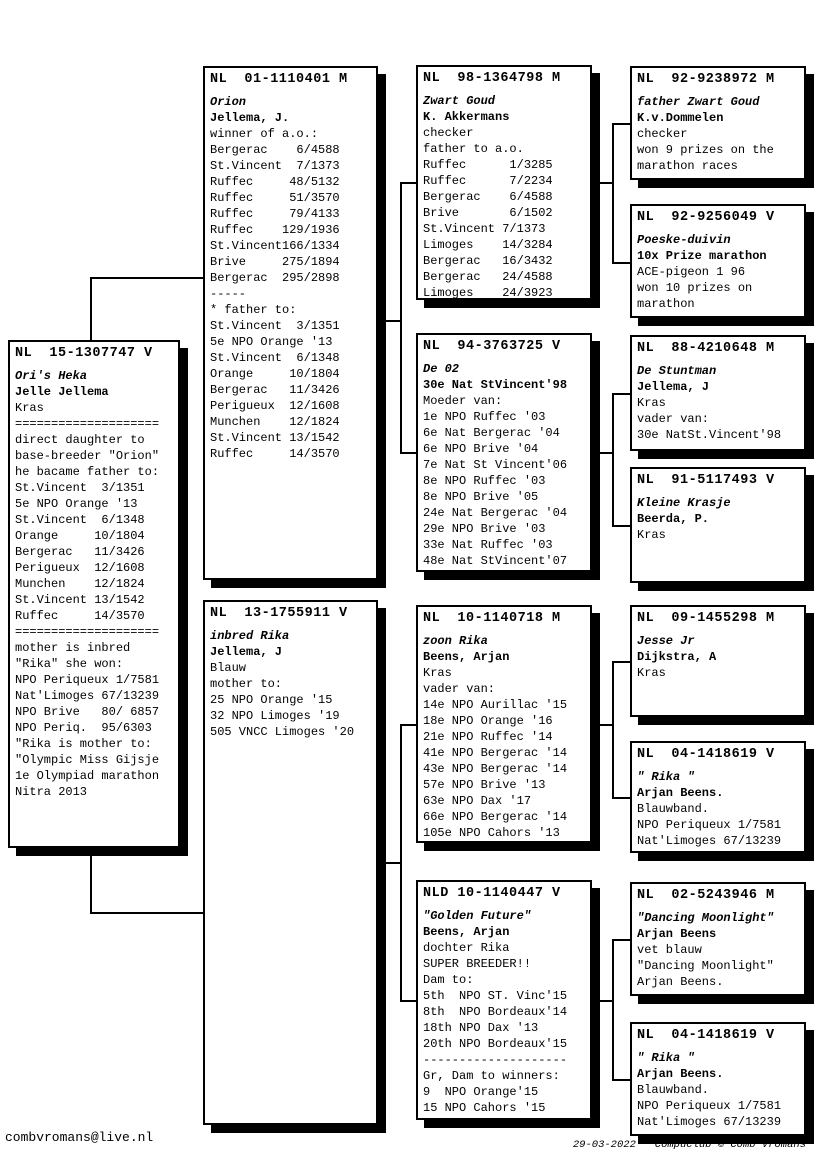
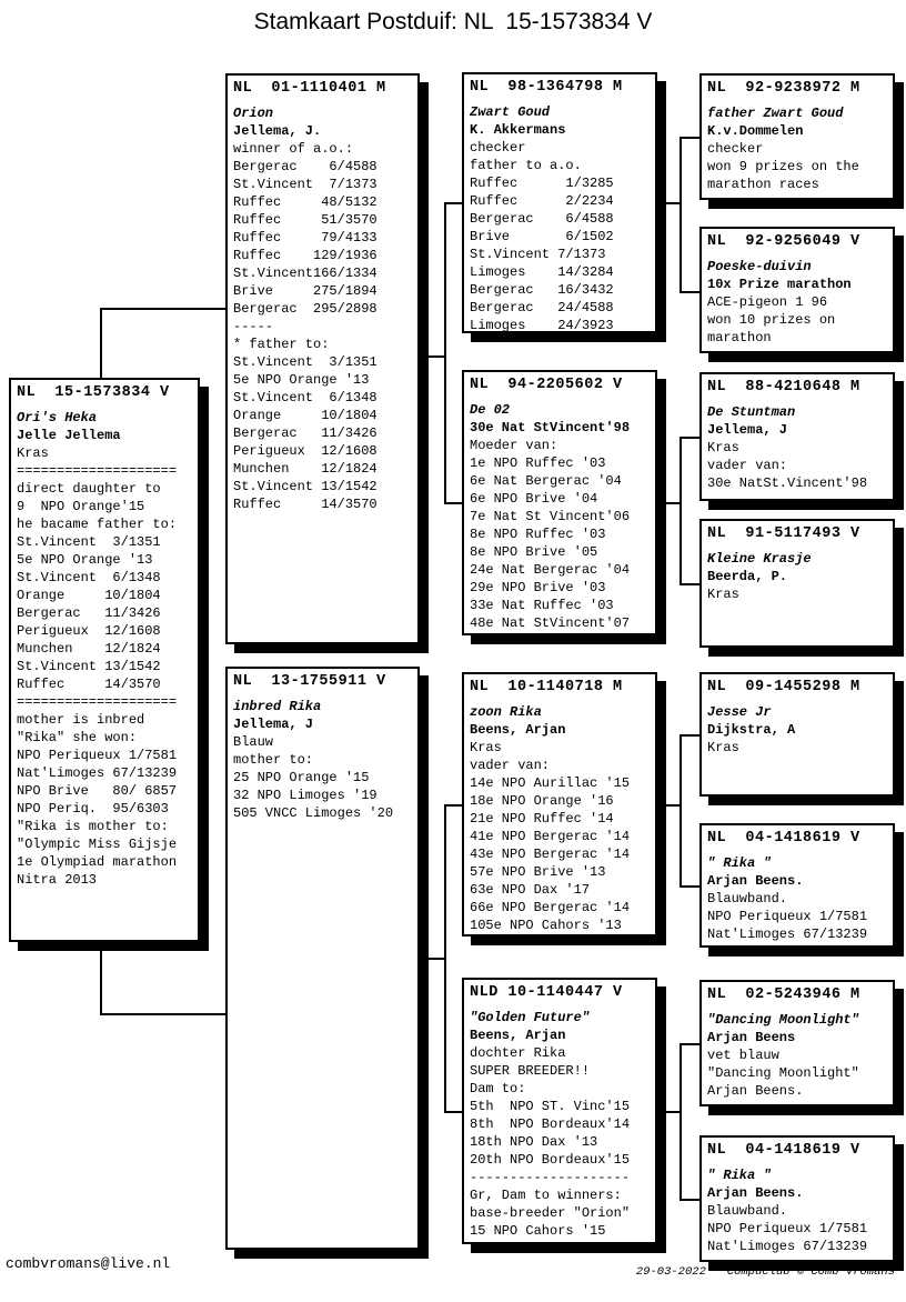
+ Stamkaart Postduif: NL 15-1573834 V
- NL 15-1307747 V
+ NL 15-1573834 V
  Ori's Heka
  Jelle Jellema
  Kras
  ====================
  direct daughter to
- base-breeder "Orion"
+ 9 NPO Orange'15
  he bacame father to:
  St.Vincent 3/1351
  5e NPO Orange '13
  St.Vincent 6/1348
  Orange 10/1804
  Bergerac 11/3426
  Perigueux 12/1608
  Munchen 12/1824
  St.Vincent 13/1542
  Ruffec 14/3570
  ====================
  mother is inbred
  "Rika" she won:
  NPO Periqueux 1/7581
  Nat'Limoges 67/13239
  NPO Brive 80/ 6857
  NPO Periq. 95/6303
  "Rika is mother to:
  "Olympic Miss Gijsje
  1e Olympiad marathon
  Nitra 2013
  NL 01-1110401 M
  Orion
  Jellema, J.
  winner of a.o.:
  Bergerac 6/4588
  St.Vincent 7/1373
  Ruffec 48/5132
  Ruffec 51/3570
  Ruffec 79/4133
  Ruffec 129/1936
  St.Vincent166/1334
  Brive 275/1894
  Bergerac 295/2898
  -----
  * father to:
  St.Vincent 3/1351
  5e NPO Orange '13
  St.Vincent 6/1348
  Orange 10/1804
  Bergerac 11/3426
  Perigueux 12/1608
  Munchen 12/1824
  St.Vincent 13/1542
  Ruffec 14/3570
  NL 13-1755911 V
  inbred Rika
  Jellema, J
  Blauw
  mother to:
  25 NPO Orange '15
  32 NPO Limoges '19
  505 VNCC Limoges '20
  NL 98-1364798 M
  Zwart Goud
  K. Akkermans
  checker
  father to a.o.
  Ruffec 1/3285
- Ruffec 7/2234
+ Ruffec 2/2234
  Bergerac 6/4588
  Brive 6/1502
  St.Vincent 7/1373
  Limoges 14/3284
  Bergerac 16/3432
  Bergerac 24/4588
  Limoges 24/3923
- NL 94-3763725 V
+ NL 94-2205602 V
  De 02
  30e Nat StVincent'98
  Moeder van:
  1e NPO Ruffec '03
  6e Nat Bergerac '04
  6e NPO Brive '04
  7e Nat St Vincent'06
  8e NPO Ruffec '03
  8e NPO Brive '05
  24e Nat Bergerac '04
  29e NPO Brive '03
  33e Nat Ruffec '03
  48e Nat StVincent'07
  NL 10-1140718 M
  zoon Rika
  Beens, Arjan
  Kras
  vader van:
  14e NPO Aurillac '15
  18e NPO Orange '16
  21e NPO Ruffec '14
  41e NPO Bergerac '14
  43e NPO Bergerac '14
  57e NPO Brive '13
  63e NPO Dax '17
  66e NPO Bergerac '14
  105e NPO Cahors '13
  NLD 10-1140447 V
  "Golden Future"
  Beens, Arjan
  dochter Rika
  SUPER BREEDER!!
  Dam to:
  5th NPO ST. Vinc'15
  8th NPO Bordeaux'14
  18th NPO Dax '13
  20th NPO Bordeaux'15
  --------------------
  Gr, Dam to winners:
- 9 NPO Orange'15
+ base-breeder "Orion"
  15 NPO Cahors '15
  NL 92-9238972 M
  father Zwart Goud
  K.v.Dommelen
  checker
  won 9 prizes on the
  marathon races
  NL 92-9256049 V
  Poeske-duivin
  10x Prize marathon
  ACE-pigeon 1 96
  won 10 prizes on
  marathon
  NL 88-4210648 M
  De Stuntman
  Jellema, J
  Kras
  vader van:
  30e NatSt.Vincent'98
  NL 91-5117493 V
  Kleine Krasje
  Beerda, P.
  Kras
  NL 09-1455298 M
  Jesse Jr
  Dijkstra, A
  Kras
  NL 04-1418619 V
  " Rika "
  Arjan Beens.
  Blauwband.
  NPO Periqueux 1/7581
  Nat'Limoges 67/13239
  NL 02-5243946 M
  "Dancing Moonlight"
  Arjan Beens
  vet blauw
  "Dancing Moonlight"
  Arjan Beens.
  NL 04-1418619 V
  " Rika "
  Arjan Beens.
  Blauwband.
  NPO Periqueux 1/7581
  Nat'Limoges 67/13239
  combvromans@live.nl
  29-03-2022 Compuclub © Comb Vromans
